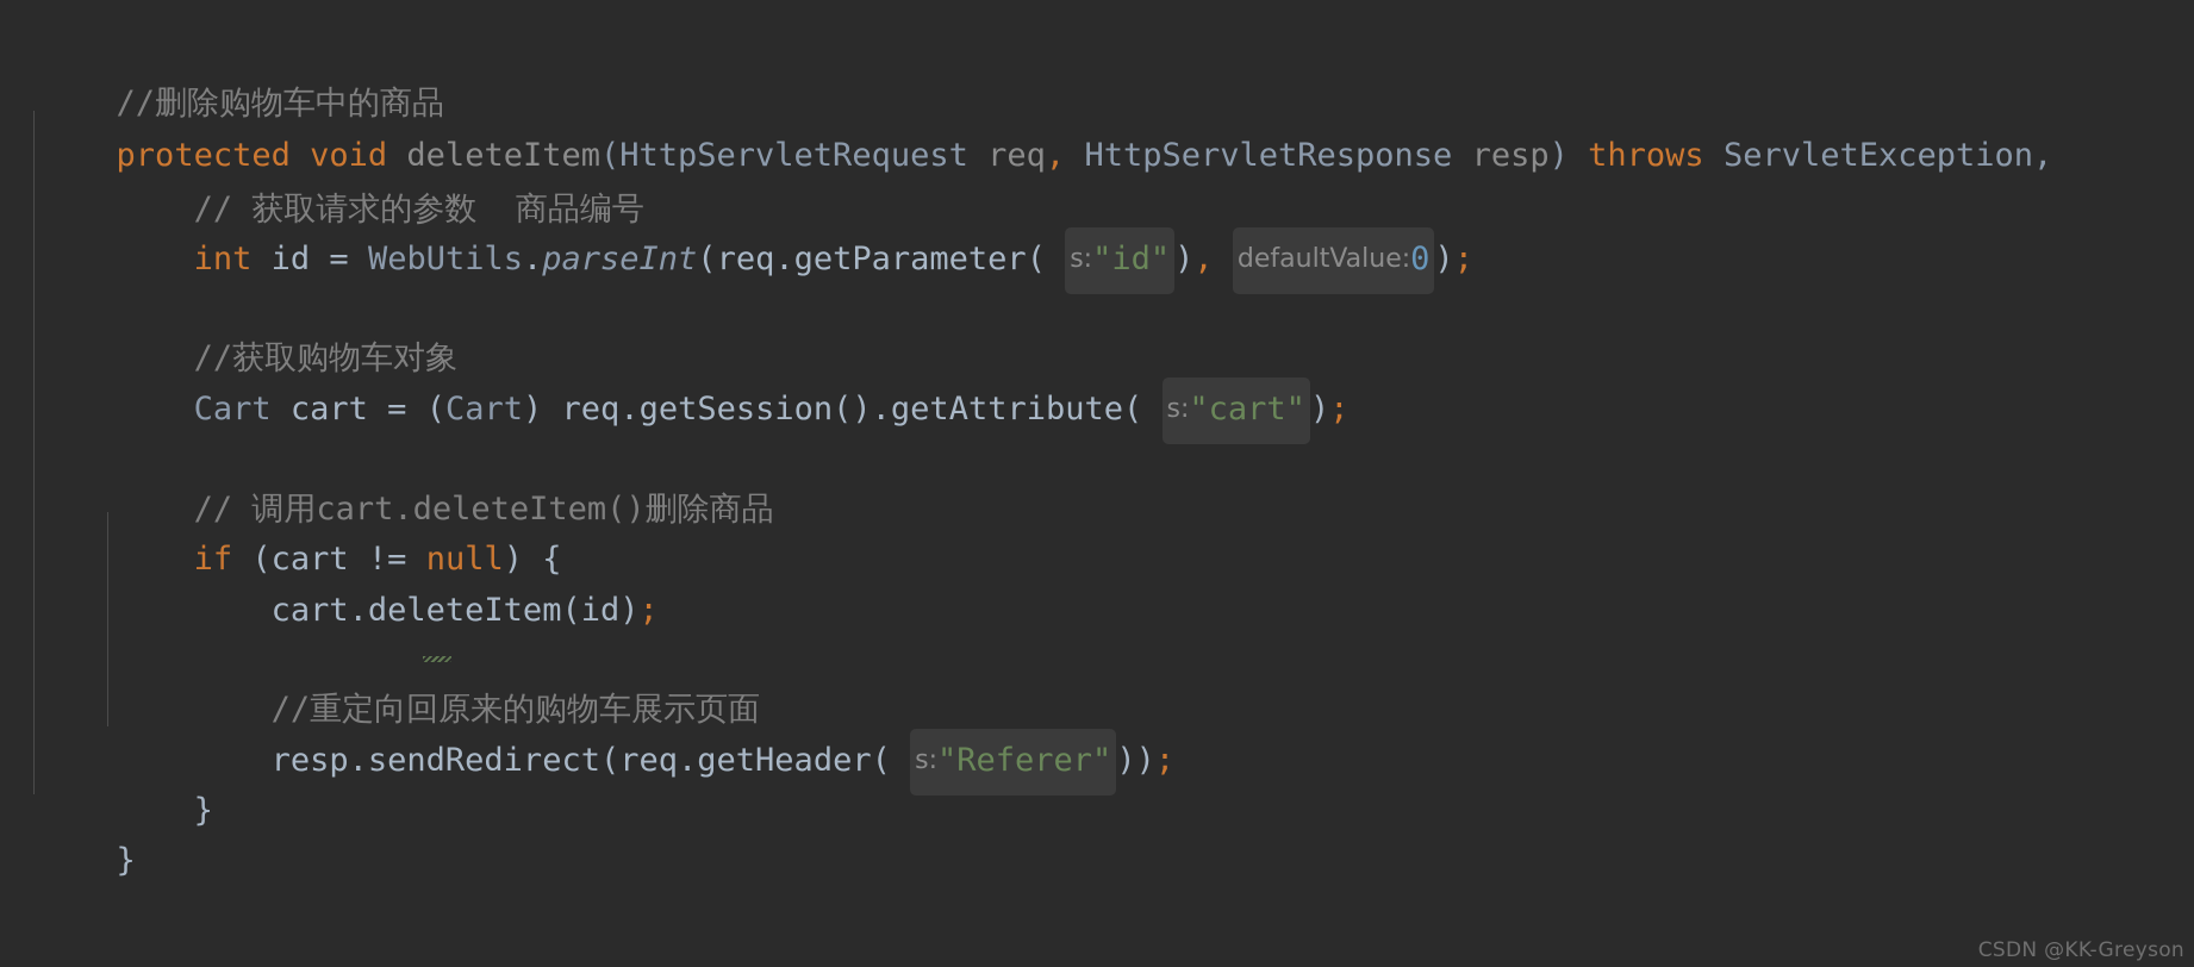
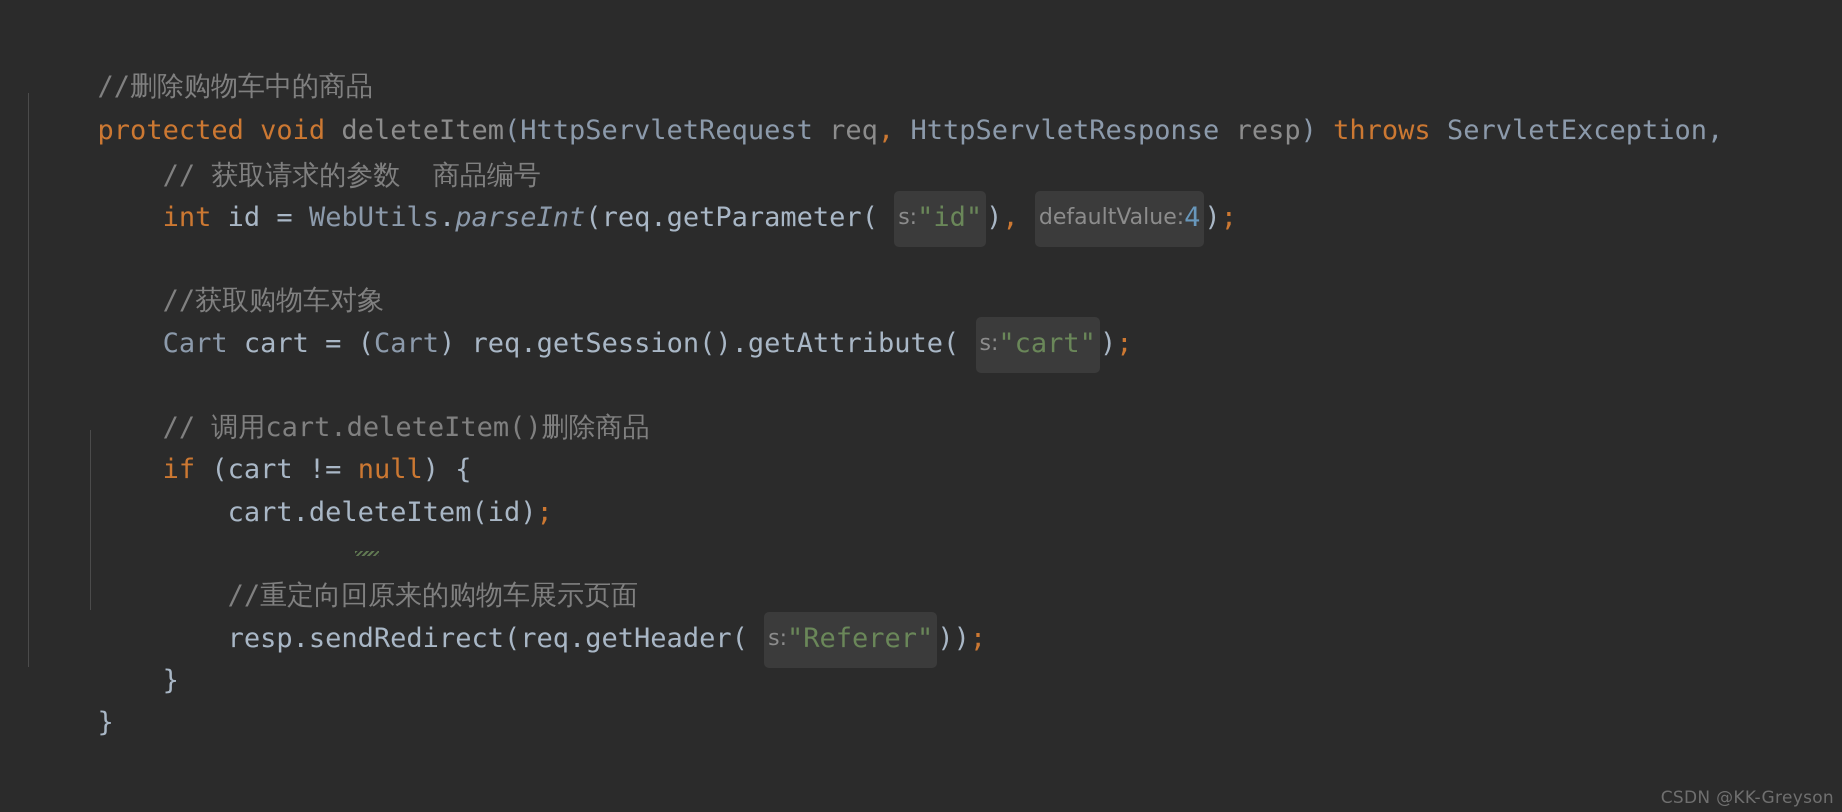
  //删除购物车中的商品
  protected void deleteItem(HttpServletRequest req, HttpServletResponse resp) throws ServletException,
  // 获取请求的参数 商品编号
- int id = WebUtils.parseInt(req.getParameter( s:"id" ), defaultValue:0 );
+ int id = WebUtils.parseInt(req.getParameter( s:"id" ), defaultValue:4 );
  //获取购物车对象
  Cart cart = (Cart) req.getSession().getAttribute( s:"cart" );
  // 调用cart.deleteItem()删除商品
  if (cart != null) {
  cart.deleteItem(id);
  //重定向回原来的购物车展示页面
  resp.sendRedirect(req.getHeader( s:"Referer" ));
  }
  }
  CSDN @KK-Greyson
